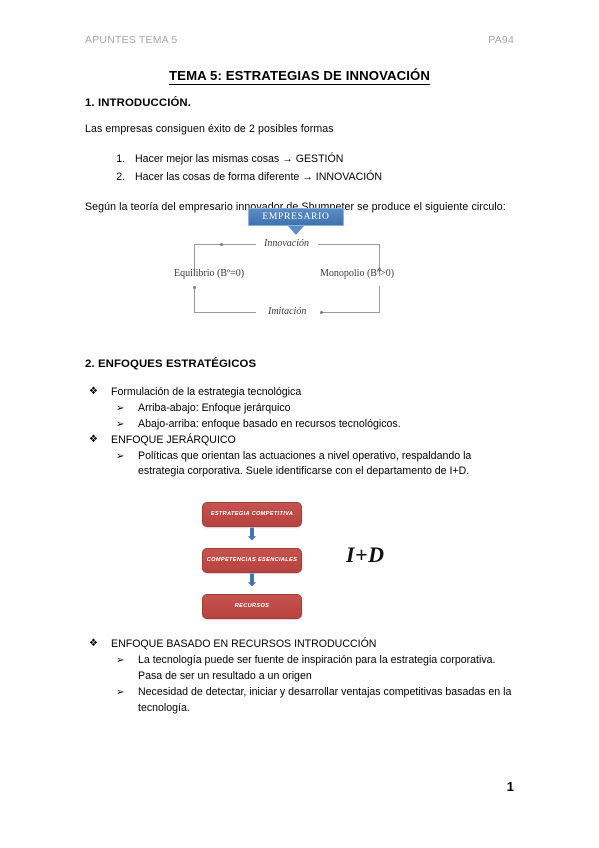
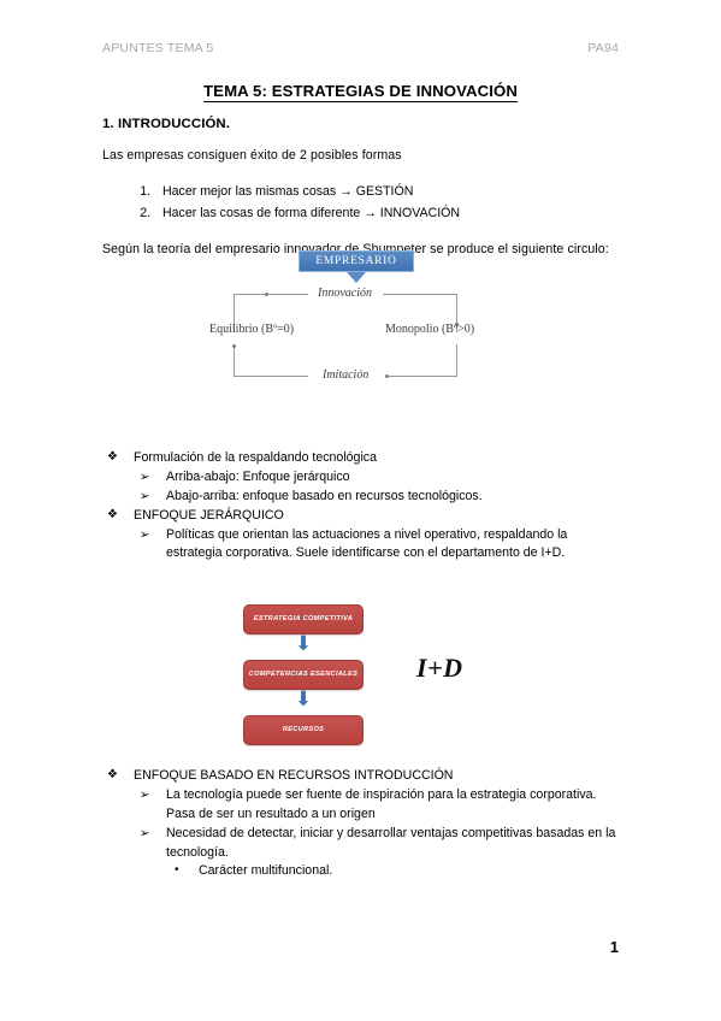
  APUNTES TEMA 5
  PA94
  TEMA 5: ESTRATEGIAS DE INNOVACIÓN
  1. INTRODUCCIÓN.
  Las empresas consiguen éxito de 2 posibles formas
  Hacer mejor las mismas cosas → GESTIÓN
  Hacer las cosas de forma diferente → INNOVACIÓN
  Según la teoría del empresario innovador de Shumpeter se produce el siguiente circulo:
  EMPRESARIO
  Innovación
  Imitación
  Equilibrio (Bº=0)
  Monopolio (Bº>0)
- 2. ENFOQUES ESTRATÉGICOS
  ❖
- Formulación de la estrategia tecnológica
+ Formulación de la respaldando tecnológica
  ➢
  Arriba-abajo: Enfoque jerárquico
  ➢
  Abajo-arriba: enfoque basado en recursos tecnológicos.
  ❖
  ENFOQUE JERÁRQUICO
  ➢
  Políticas que orientan las actuaciones a nivel operativo, respaldando la estrategia corporativa. Suele identificarse con el departamento de I+D.
  ⬇
  ⬇
  I+D
  ❖
  ENFOQUE BASADO EN RECURSOS INTRODUCCIÓN
  ➢
  La tecnología puede ser fuente de inspiración para la estrategia corporativa. Pasa de ser un resultado a un origen
  ➢
  Necesidad de detectar, iniciar y desarrollar ventajas competitivas basadas en la tecnología.
+ •
+ Carácter multifuncional.
  1
